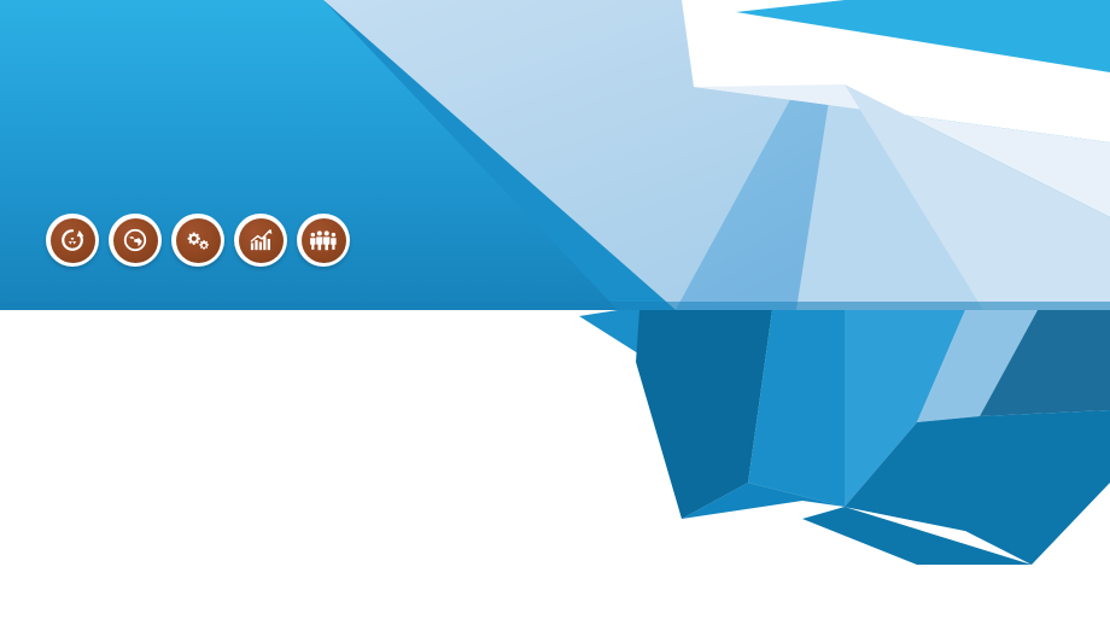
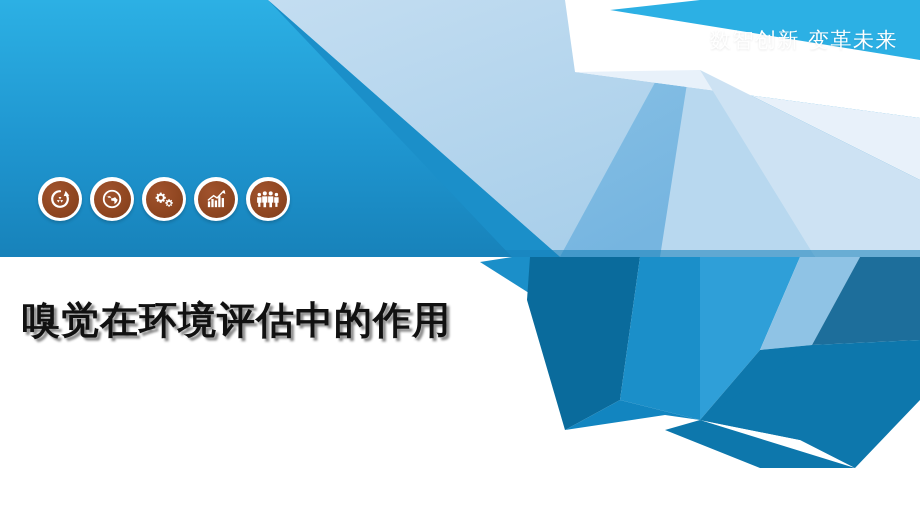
+ 数智创新 变革未来
+ 嗅觉在环境评估中的作用
